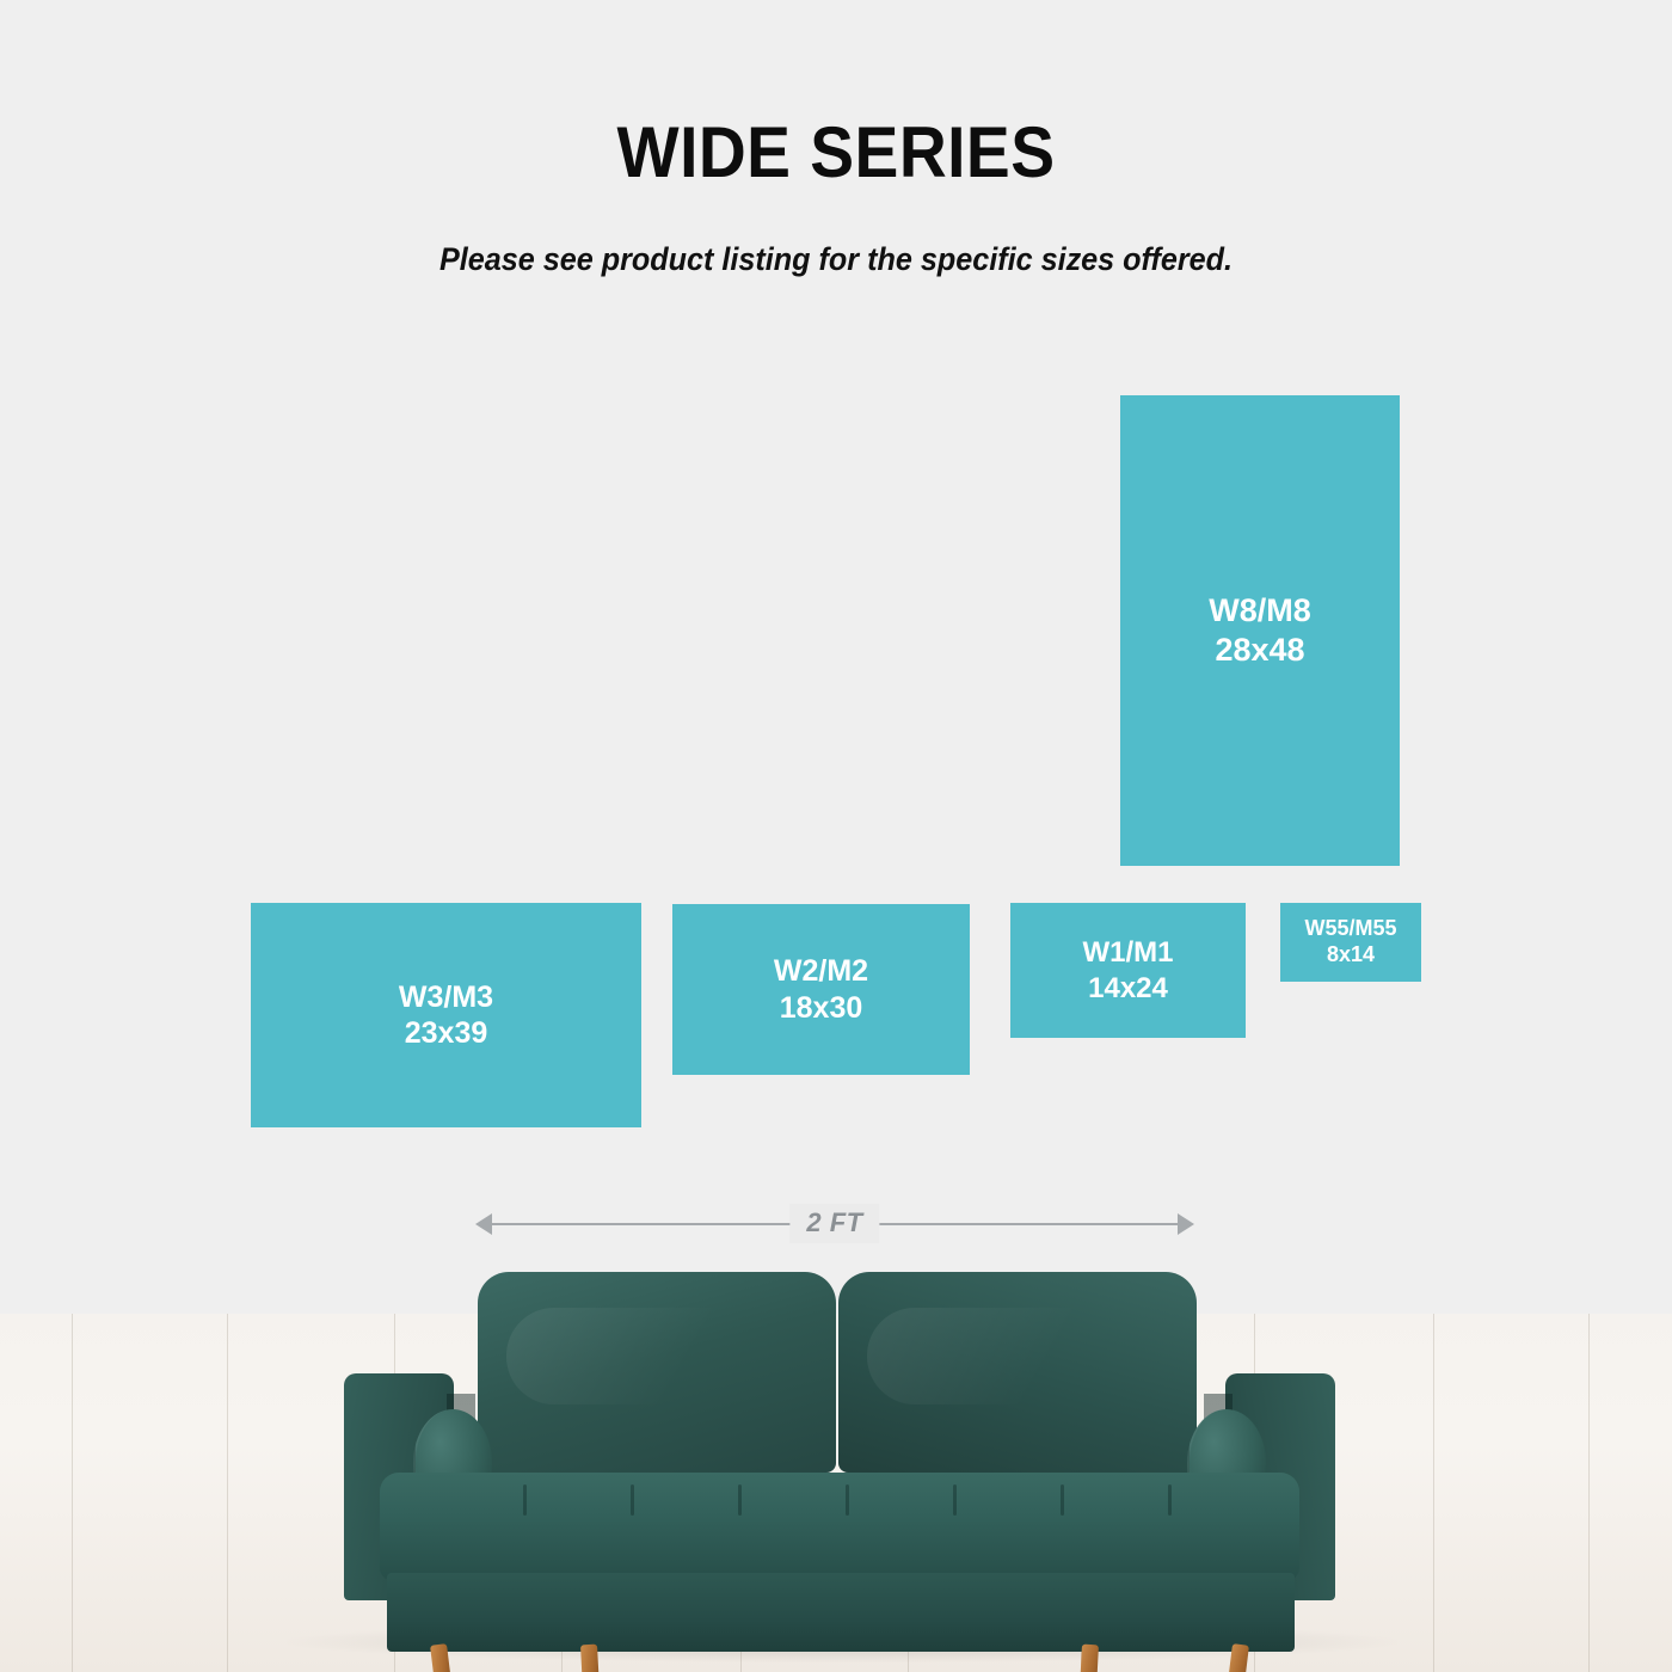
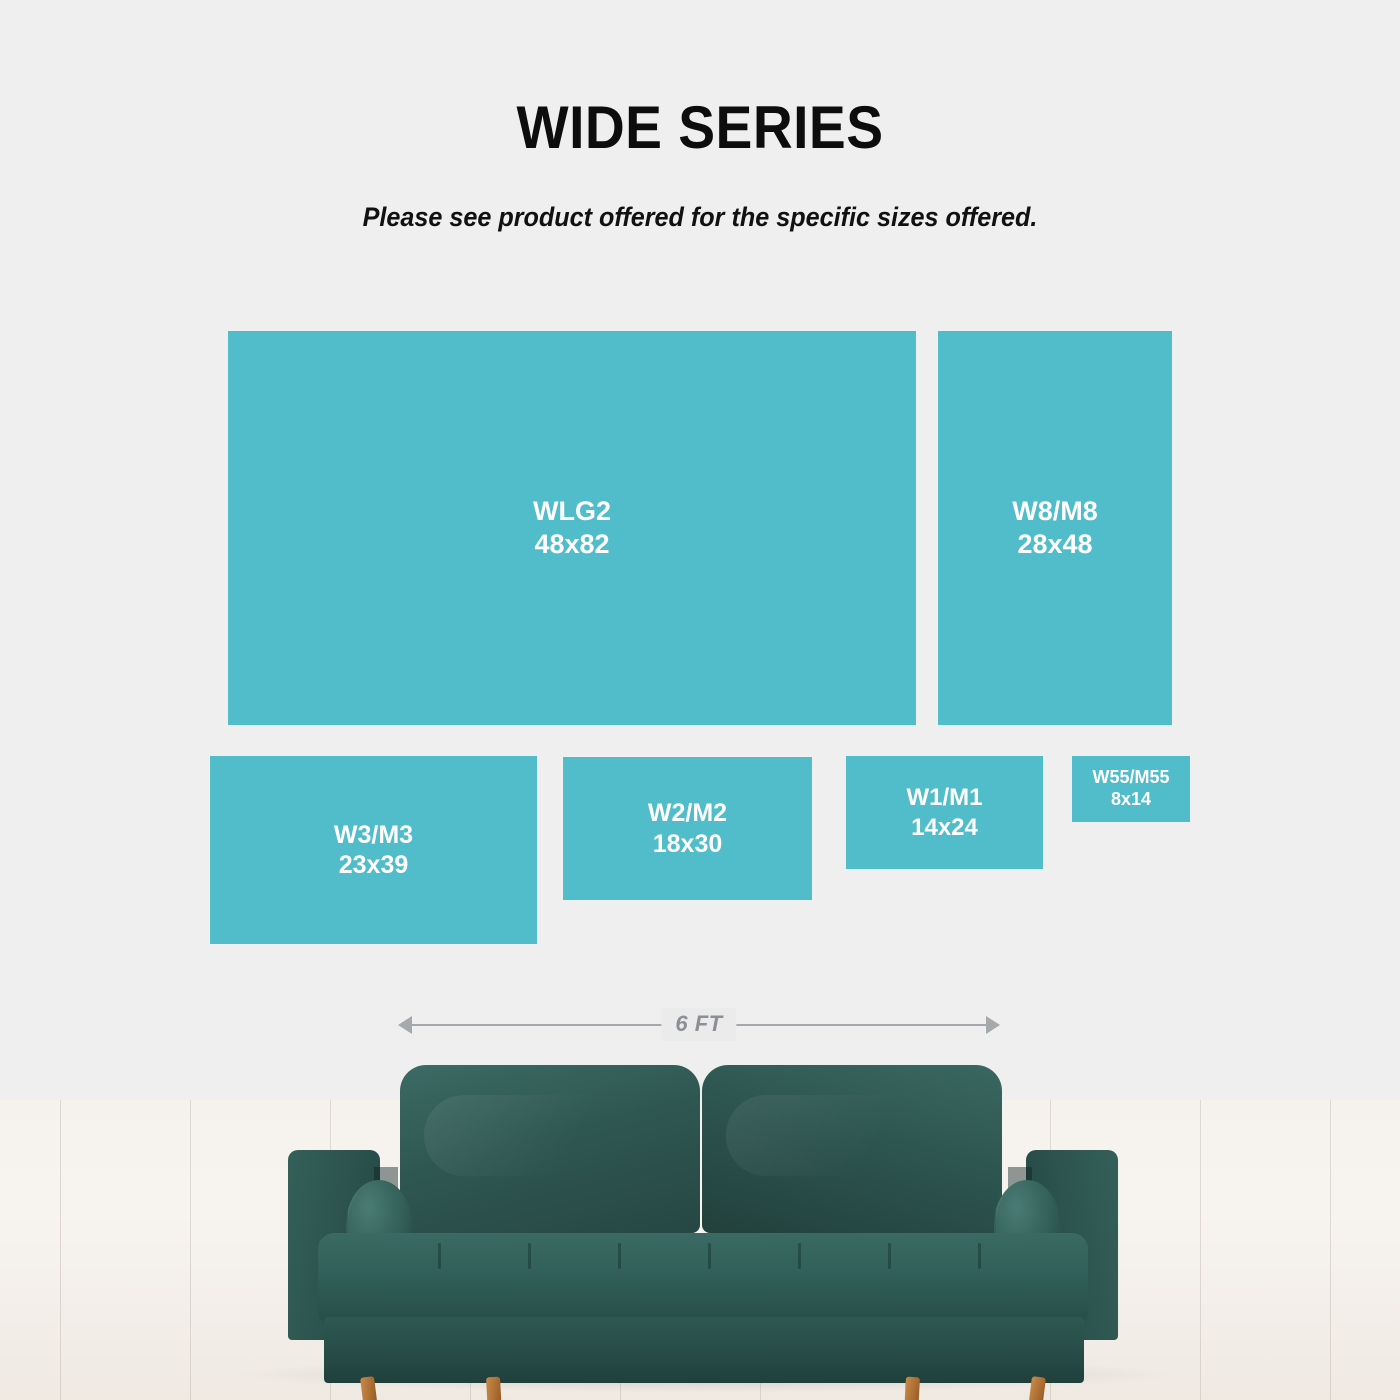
  WIDE SERIES
- Please see product listing for the specific sizes offered.
+ Please see product offered for the specific sizes offered.
+ WLG2
+ 48x82
  W8/M8
  28x48
  W3/M3
  23x39
  W2/M2
  18x30
  W1/M1
  14x24
  W55/M55
  8x14
- 2 FT
+ 6 FT
